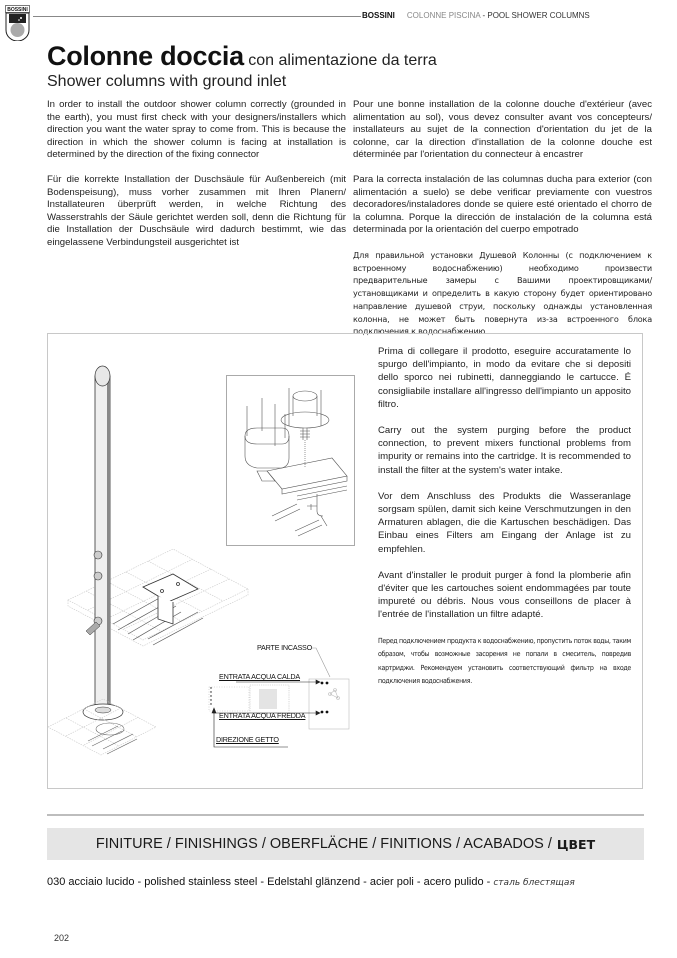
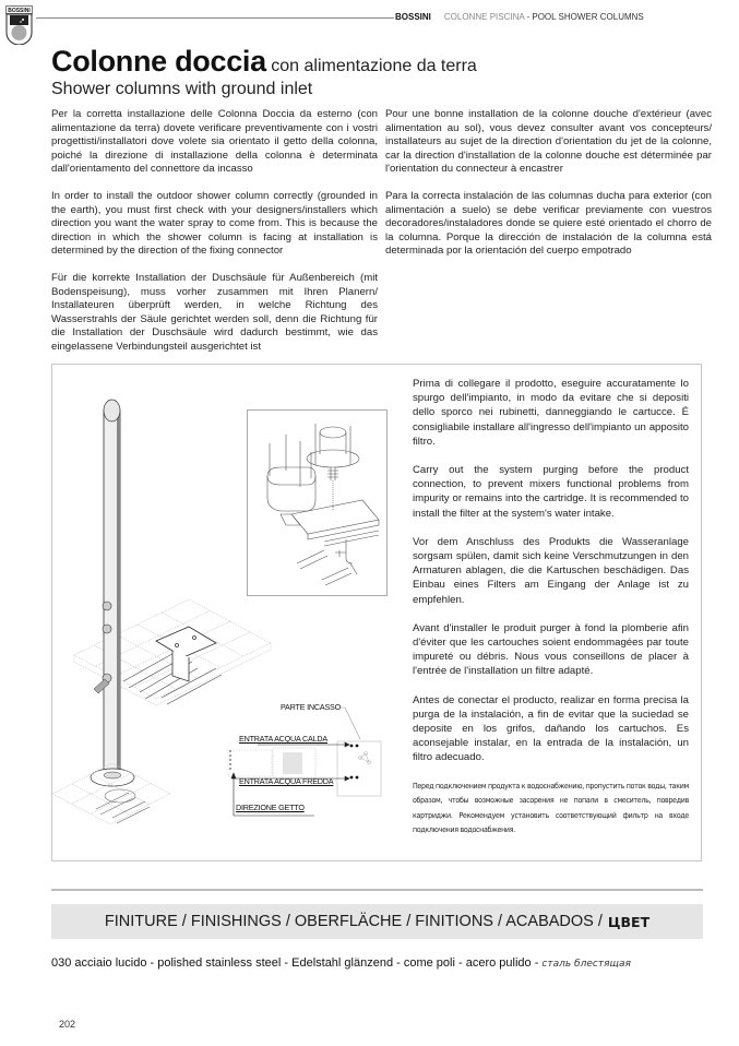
  BOSSINI COLONNE PISCINA - POOL SHOWER COLUMNS
  Colonne doccia con alimentazione da terra
  Shower columns with ground inlet
+ Per la corretta installazione delle Colonna Doccia da esterno (con alimentazione da terra) dovete verificare preventivamente con i vostri progettisti/installatori dove volete sia orientato il getto della colonna, poiché la direzione di installazione della colonna è determinata dall'orientamento del connettore da incasso
  In order to install the outdoor shower column correctly (grounded in the earth), you must first check with your designers/installers which direction you want the water spray to come from. This is because the direction in which the shower column is facing at installation is determined by the direction of the fixing connector
  Für die korrekte Installation der Duschsäule für Außenbereich (mit Bodenspeisung), muss vorher zusammen mit Ihren Planern/ Installateuren überprüft werden, in welche Richtung des Wasserstrahls der Säule gerichtet werden soll, denn die Richtung für die Installation der Duschsäule wird dadurch bestimmt, wie das eingelassene Verbindungsteil ausgerichtet ist
- Pour une bonne installation de la colonne douche d'extérieur (avec alimentation au sol), vous devez consulter avant vos concepteurs/ installateurs au sujet de la connection d'orientation du jet de la colonne, car la direction d'installation de la colonne douche est déterminée par l'orientation du connecteur à encastrer
+ Pour une bonne installation de la colonne douche d'extérieur (avec alimentation au sol), vous devez consulter avant vos concepteurs/ installateurs au sujet de la direction d'orientation du jet de la colonne, car la direction d'installation de la colonne douche est déterminée par l'orientation du connecteur à encastrer
  Para la correcta instalación de las columnas ducha para exterior (con alimentación a suelo) se debe verificar previamente con vuestros decoradores/instaladores donde se quiere esté orientado el chorro de la columna. Porque la dirección de instalación de la columna está determinada por la orientación del cuerpo empotrado
- Для правильной установки Душевой Колонны (с подключением к встроенному водоснабжению) необходимо произвести предварительные замеры с Вашими проектировщиками/установщиками и определить в какую сторону будет ориентировано направление душевой струи, поскольку однажды установленная колонна, не может быть повернута из-за встроенного блока подключения к водоснабжению
  PARTE INCASSO
  ENTRATA ACQUA CALDA
  ENTRATA ACQUA FREDDA
  DIREZIONE GETTO
  Prima di collegare il prodotto, eseguire accuratamente lo spurgo dell'impianto, in modo da evitare che si depositi dello sporco nei rubinetti, danneggiando le cartucce. É consigliabile installare all'ingresso dell'impianto un apposito filtro.
  Carry out the system purging before the product connection, to prevent mixers functional problems from impurity or remains into the cartridge. It is recommended to install the filter at the system's water intake.
  Vor dem Anschluss des Produkts die Wasseranlage sorgsam spülen, damit sich keine Verschmutzungen in den Armaturen ablagen, die die Kartuschen beschädigen. Das Einbau eines Filters am Eingang der Anlage ist zu empfehlen.
  Avant d'installer le produit purger à fond la plomberie afin d'éviter que les cartouches soient endommagées par toute impureté ou débris. Nous vous conseillons de placer à l'entrée de l'installation un filtre adapté.
+ Antes de conectar el producto, realizar en forma precisa la purga de la instalación, a fin de evitar que la suciedad se deposite en los grifos, dañando los cartuchos. Es aconsejable instalar, en la entrada de la instalación, un filtro adecuado.
  Перед подключением продукта к водоснабжению, пропустить поток воды, таким образом, чтобы возможные засорения не попали в смеситель, повредив картриджи. Рекомендуем установить соответствующий фильтр на входе подключения водоснабжения.
  FINITURE / FINISHINGS / OBERFLÄCHE / FINITIONS / ACABADOS /
  ЦВЕТ
- 030 acciaio lucido - polished stainless steel - Edelstahl glänzend - acier poli - acero pulido - сталь блестящая
+ 030 acciaio lucido - polished stainless steel - Edelstahl glänzend - come poli - acero pulido - сталь блестящая
  202
